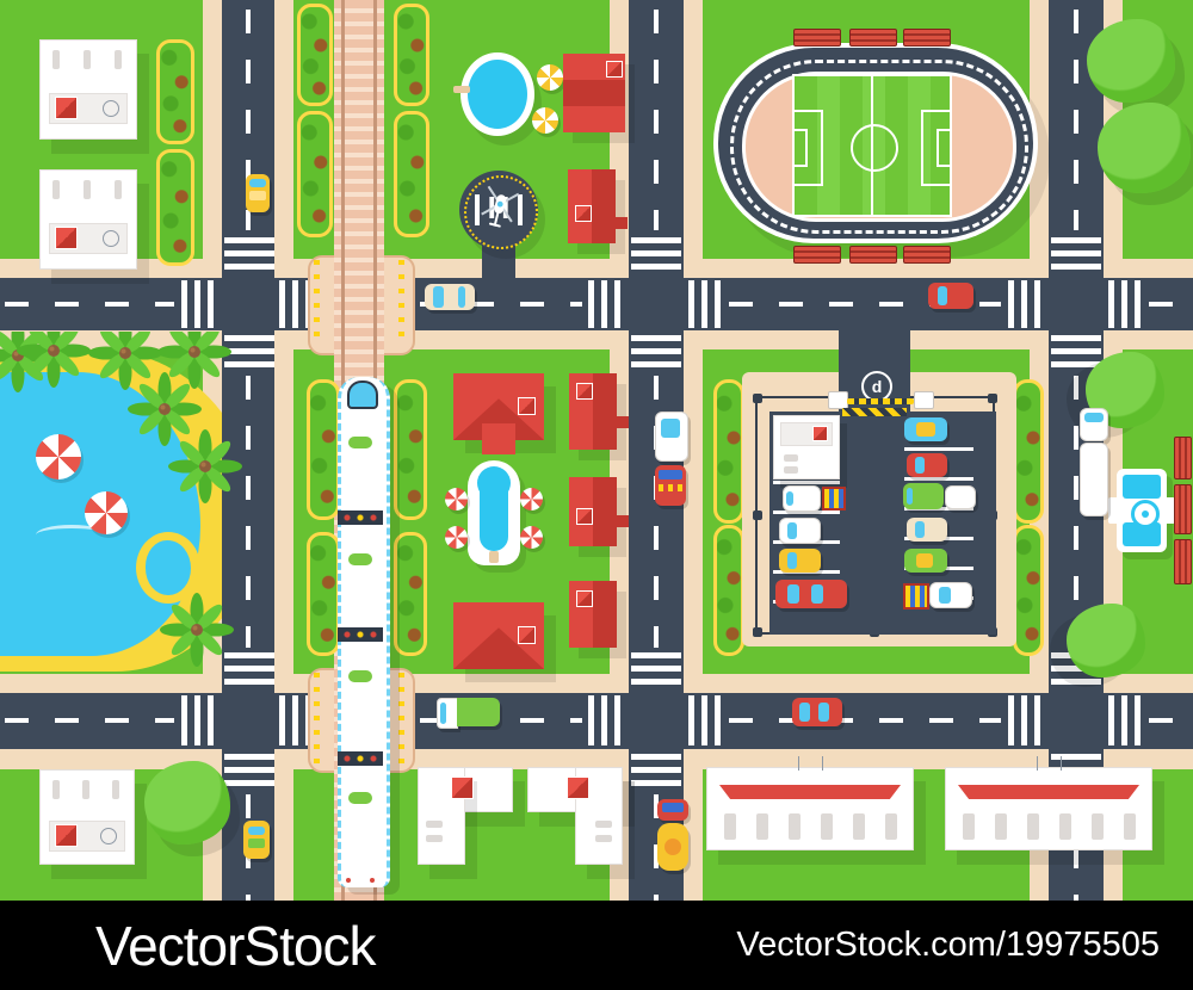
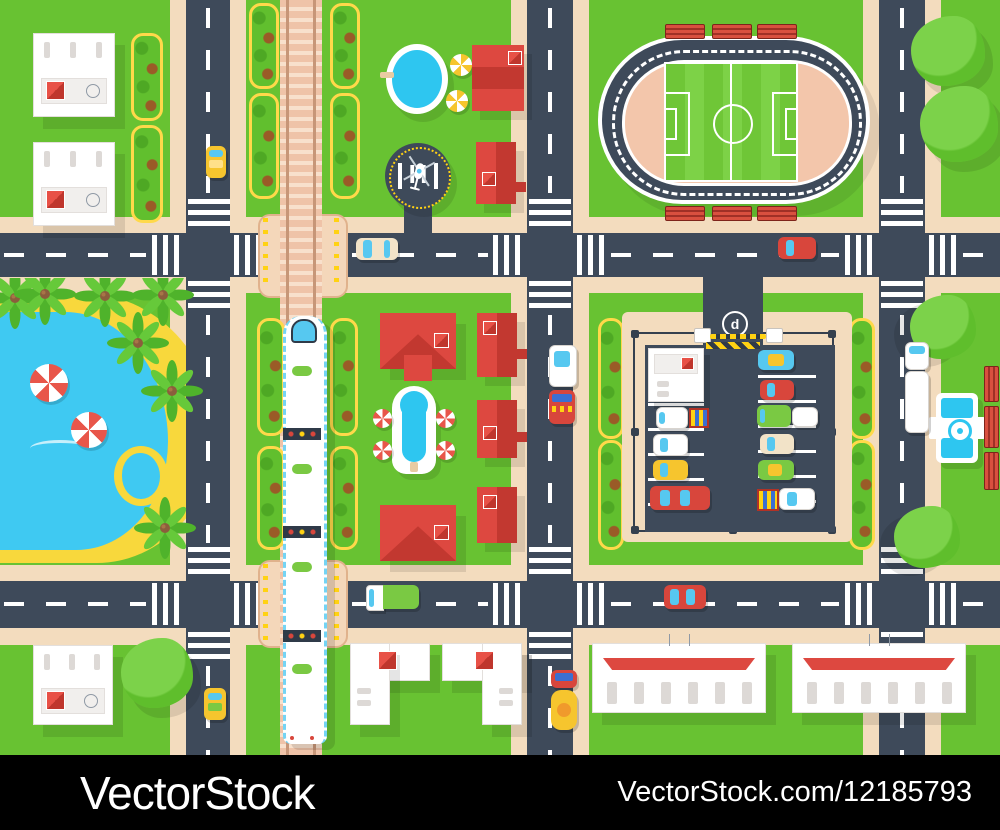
  d
  VectorStock
- VectorStock.com/19975505
+ VectorStock.com/12185793
